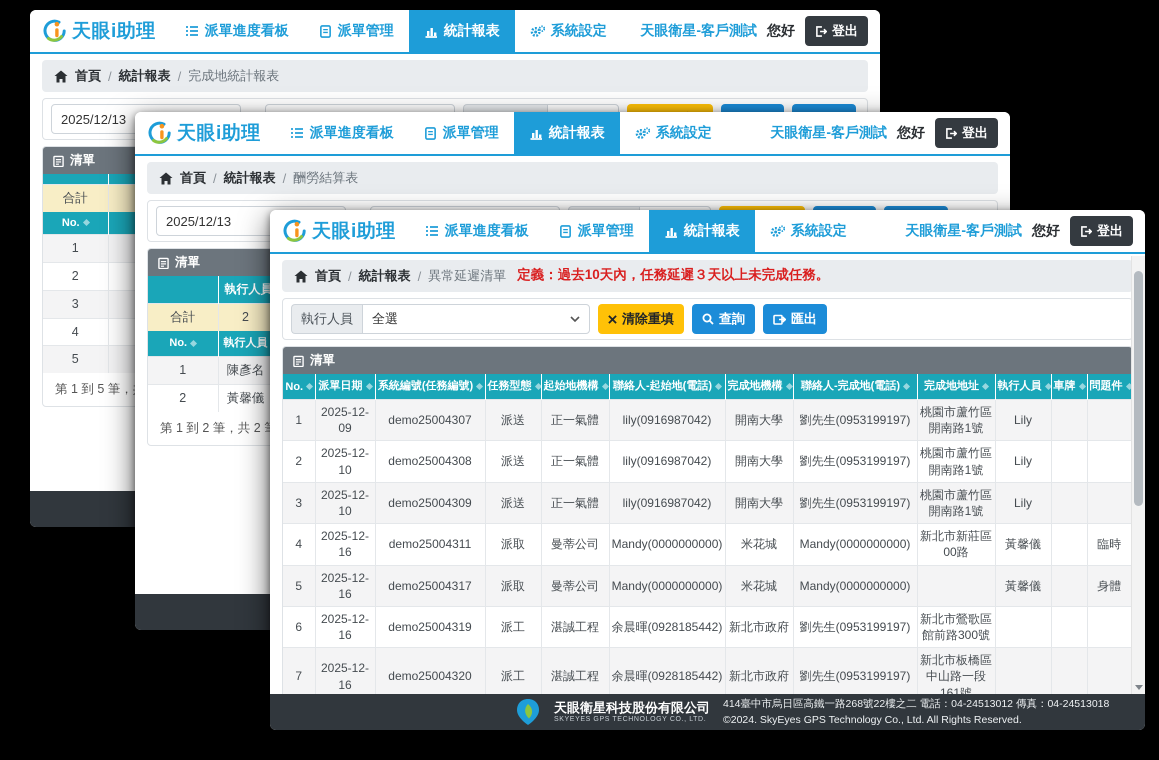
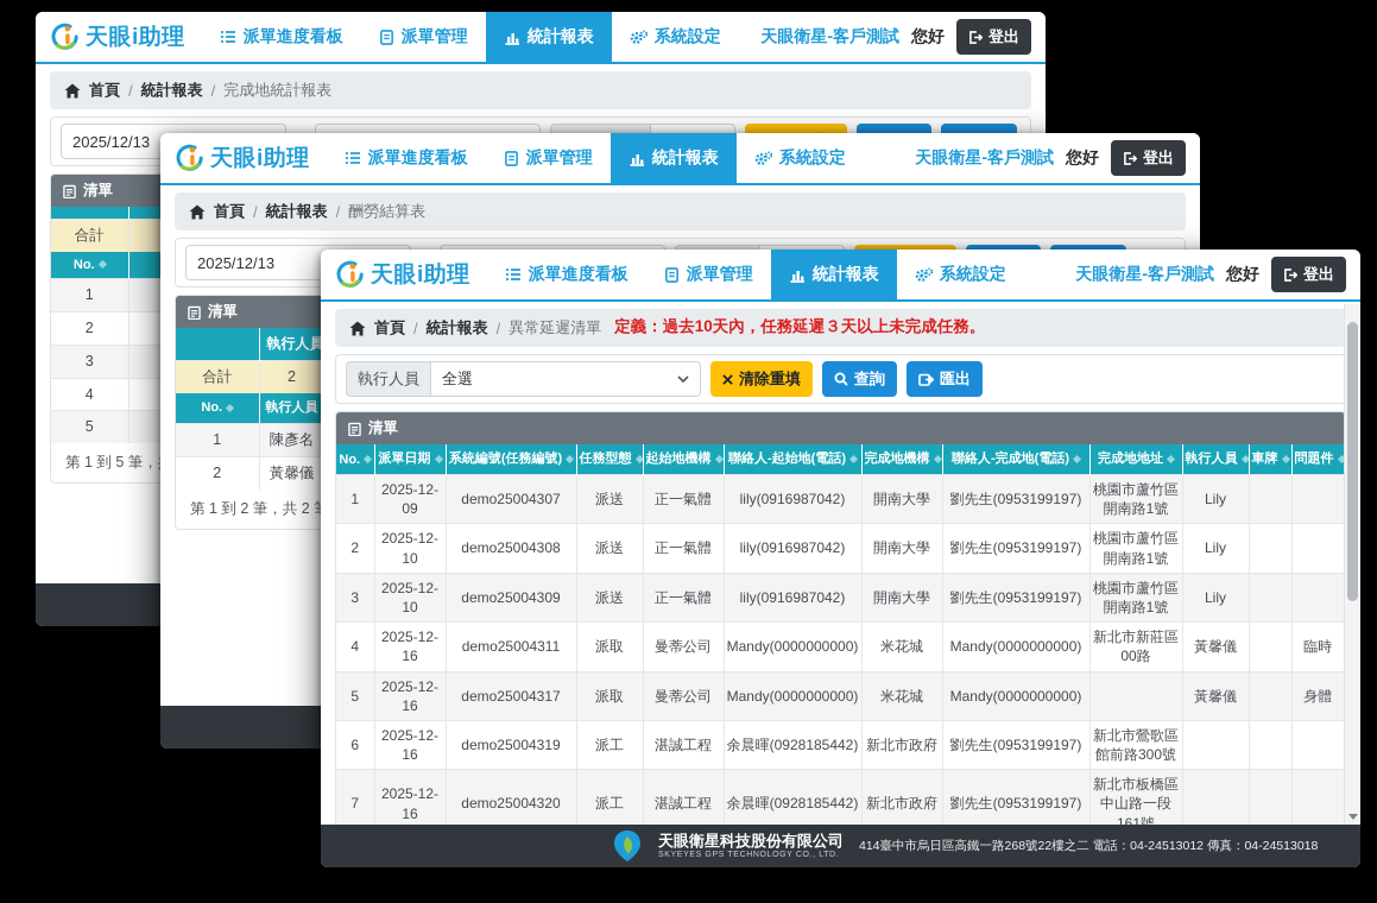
  天眼i助理
  派單進度看板
  派單管理
  統計報表
  系統設定
  天眼衛星-客戶測試
  您好
  登出
  首頁
  /
  統計報表
  /
  完成地統計報表
  2025/12/13
  清單
  合計
  No.
  1
  2
  3
  4
  5
  天眼i助理
  派單進度看板
  派單管理
  統計報表
  系統設定
  天眼衛星-客戶測試
  您好
  登出
  首頁
  /
  統計報表
  /
  酬勞結算表
  2025/12/13
  清單
  合計	2
  No.	執行人員
  1	陳彥名
  2	黃馨儀
  第 1 到 2 筆，共 2
  天眼i助理
  派單進度看板
  派單管理
  統計報表
  系統設定
  天眼衛星-客戶測試
  您好
  登出
  首頁
  /
  統計報表
  /
  異常延遲清單
  定義：過去10天內，任務延遲３天以上未完成任務。
  執行人員
  全選
  清除重填
  查詢
  匯出
  清單
  	No.	派單日期	系統編號(任務編號)	任務型態	起始地機構	聯絡人-起始地(電話)	完成地機構	聯絡人-完成地(電話)	完成地地址	執行人員	車牌	問題件
  1	2025-12-09	demo25004307	派送	正一氣體	lily(0916987042)	開南大學	劉先生(0953199197)	桃園市蘆竹區開南路1號	Lily
  2	2025-12-10	demo25004308	派送	正一氣體	lily(0916987042)	開南大學	劉先生(0953199197)	桃園市蘆竹區開南路1號	Lily
  3	2025-12-10	demo25004309	派送	正一氣體	lily(0916987042)	開南大學	劉先生(0953199197)	桃園市蘆竹區開南路1號	Lily
  4	2025-12-16	demo25004311	派取	曼蒂公司	Mandy(0000000000)	米花城	Mandy(0000000000)	新北市新莊區00路	黃馨儀		臨時
  5	2025-12-16	demo25004317	派取	曼蒂公司	Mandy(0000000000)	米花城	Mandy(0000000000)		黃馨儀		身體
  6	2025-12-16	demo25004319	派工	湛誠工程	余晨暉(0928185442)	新北市政府	劉先生(0953199197)	新北市鶯歌區館前路300號
  7	2025-12-16	demo25004320	派工	湛誠工程	余晨暉(0928185442)	新北市政府	劉先生(0953199197)	新北市板橋區中山路一段161號
  天眼衛星科技股份有限公司
  414臺中市烏日區高鐵一路268號22樓之二 電話：04-24513012 傳真：04-24513018
- ©2024. SkyEyes GPS Technology Co., Ltd. All Rights Reserved.
